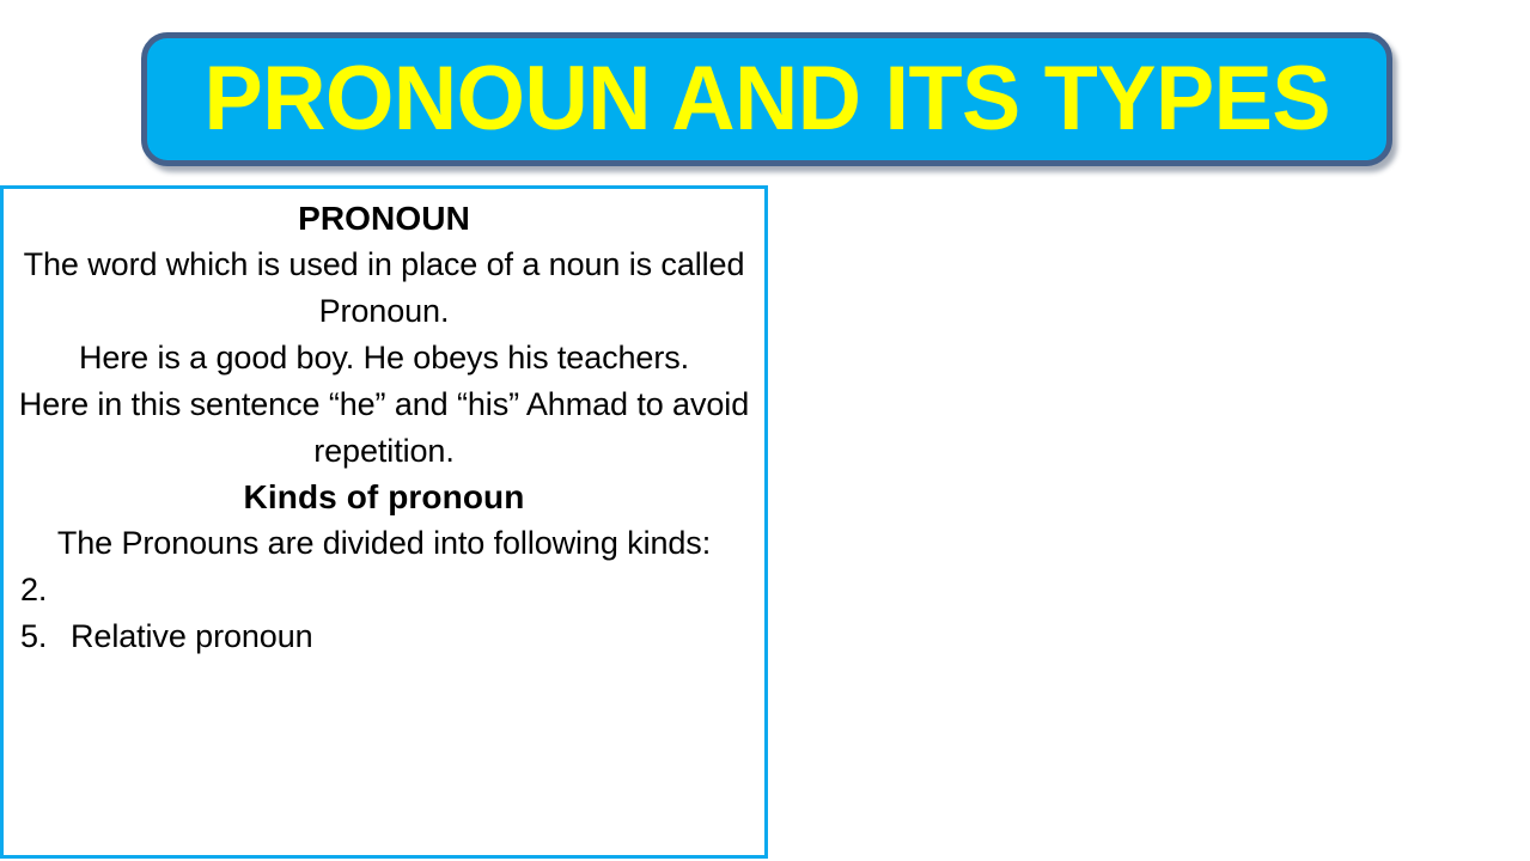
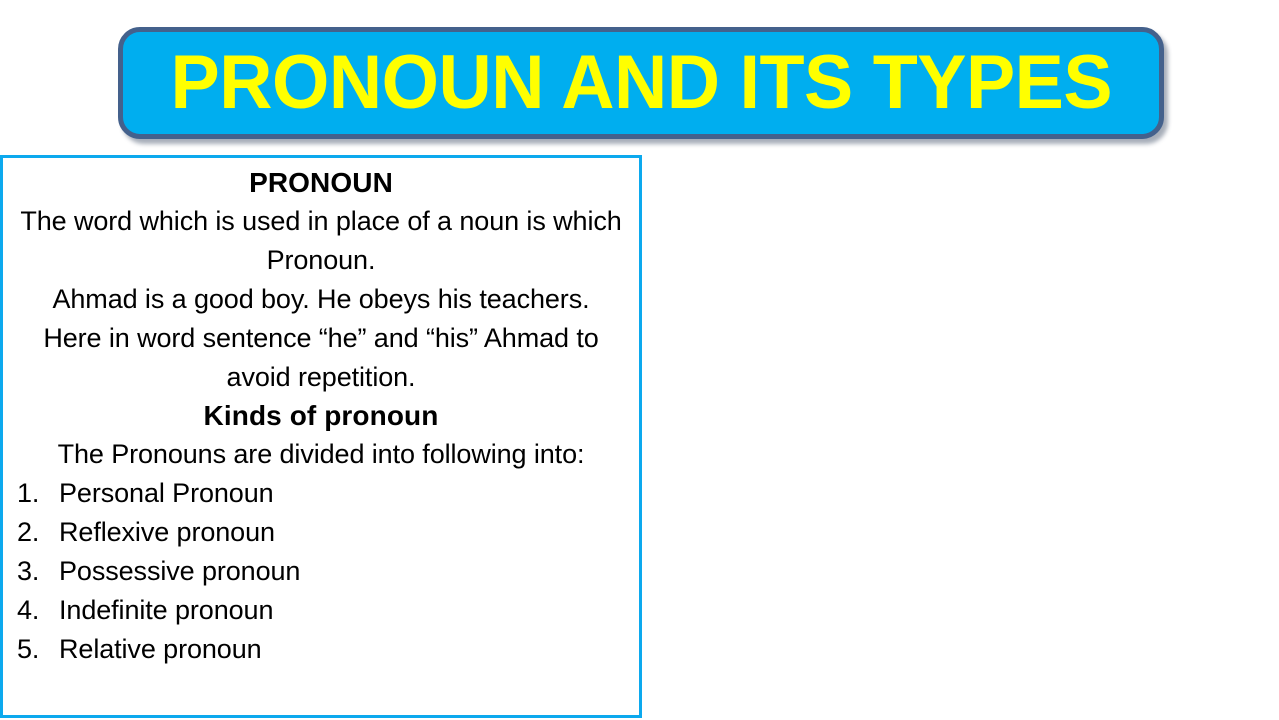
  PRONOUN AND ITS TYPES
  PRONOUN
- The word which is used in place of a noun is called Pronoun.
+ The word which is used in place of a noun is which Pronoun.
- Here is a good boy. He obeys his teachers.
+ Ahmad is a good boy. He obeys his teachers.
- Here in this sentence “he” and “his” Ahmad to avoid repetition.
+ Here in word sentence “he” and “his” Ahmad to avoid repetition.
  Kinds of pronoun
- The Pronouns are divided into following kinds:
+ The Pronouns are divided into following into:
+ 1.
+ Personal Pronoun
  2.
+ Reflexive pronoun
+ 3.
+ Possessive pronoun
+ 4.
+ Indefinite pronoun
  5.
  Relative pronoun
